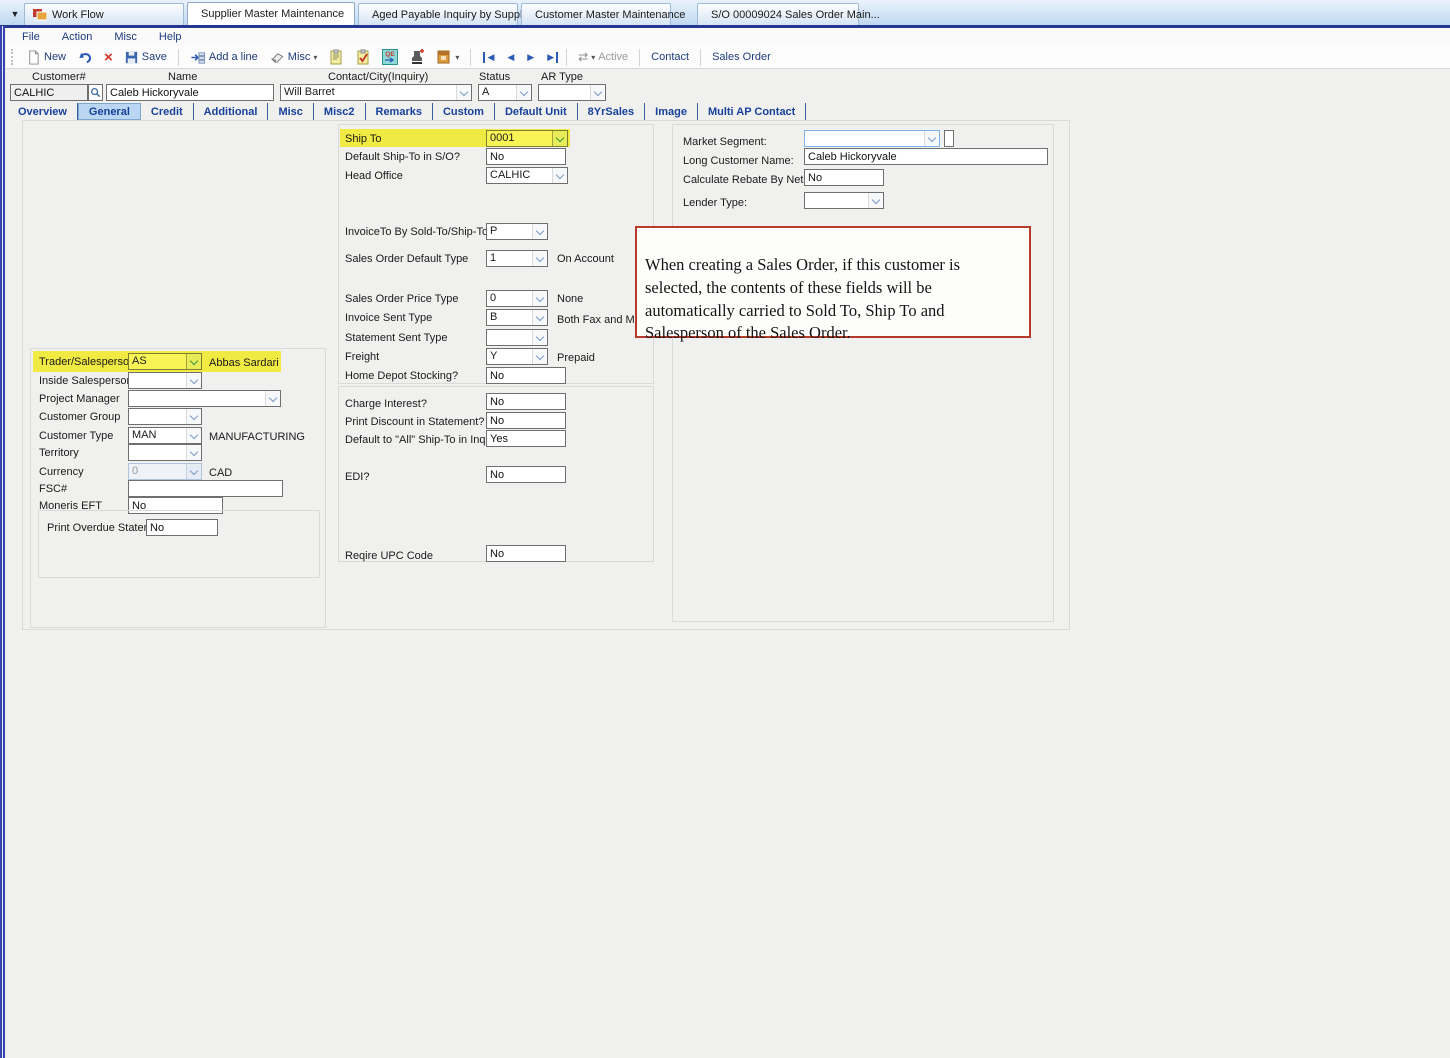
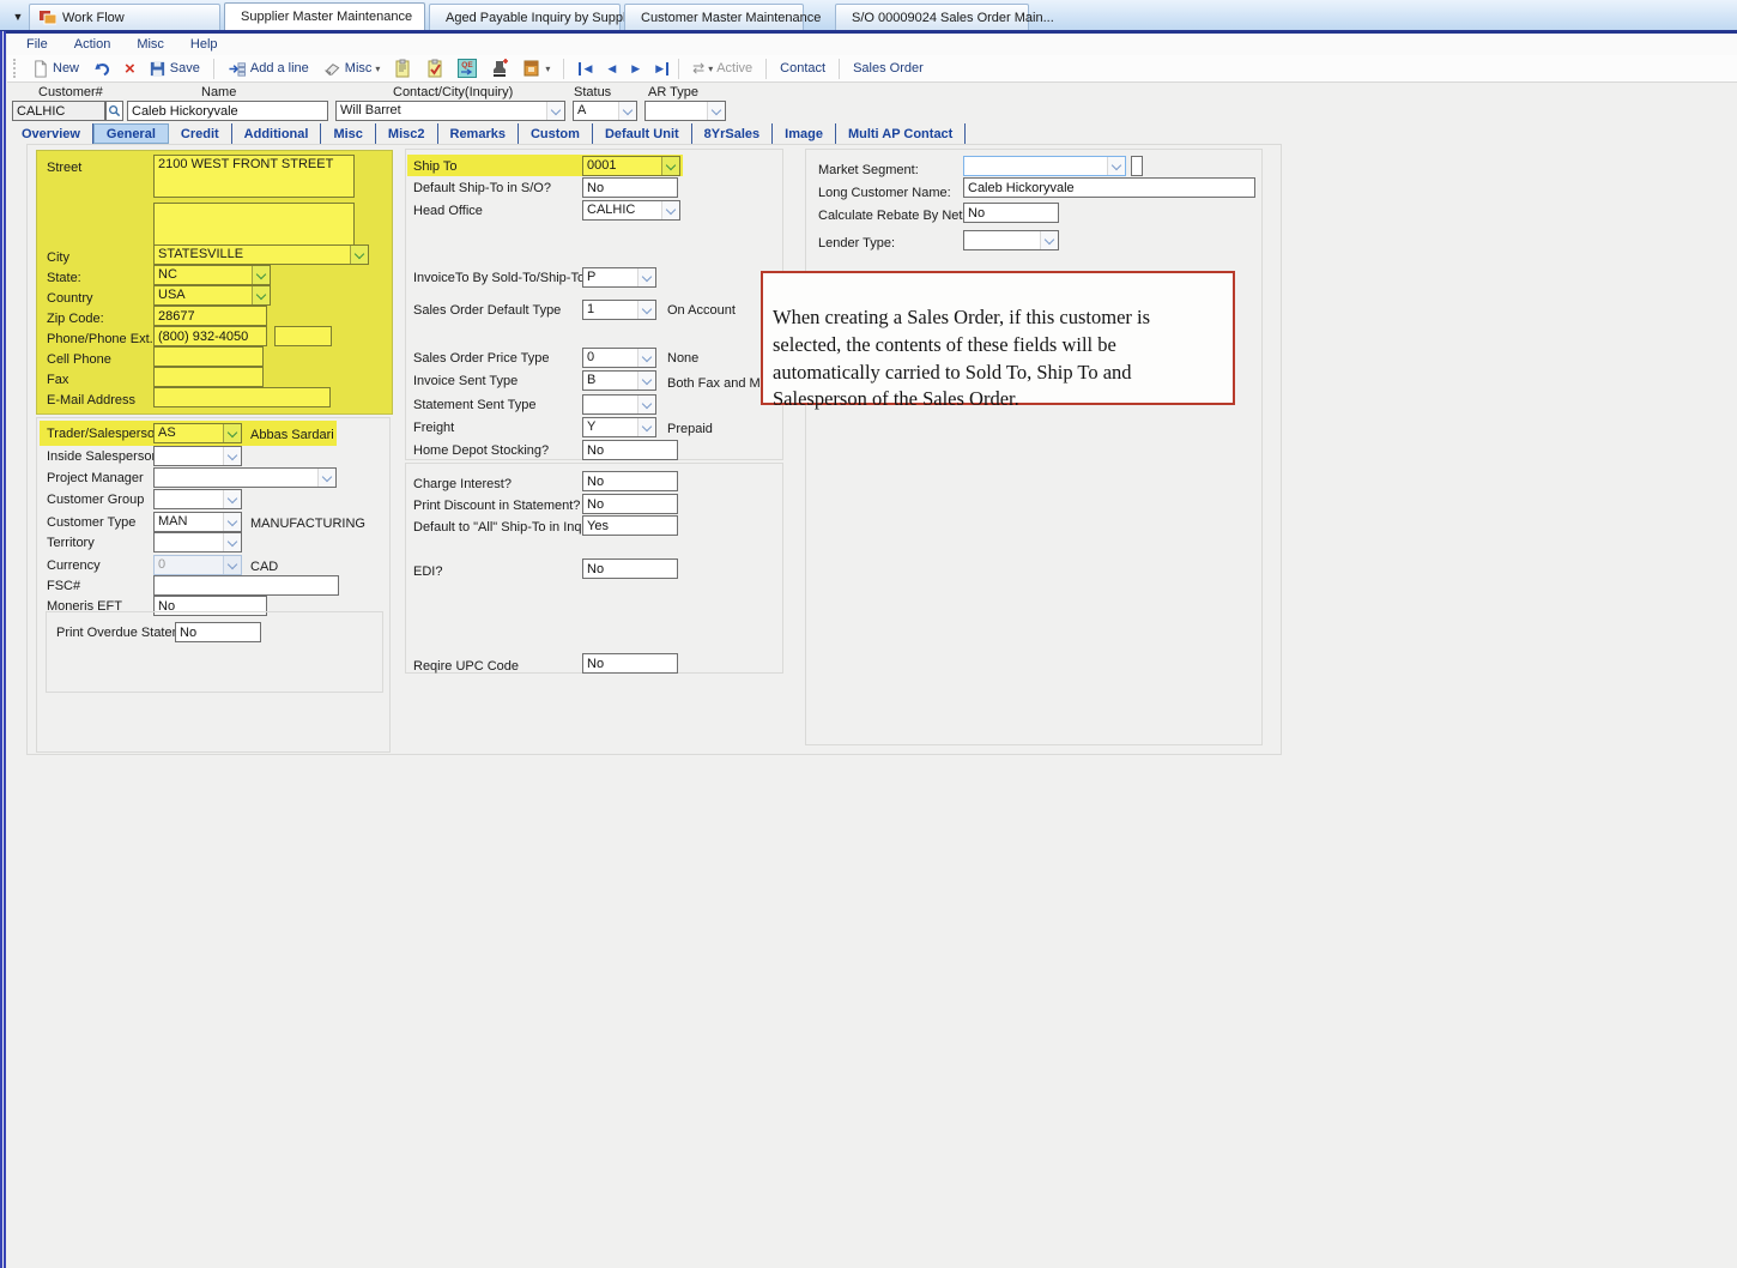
  ▼
  Work Flow
  Supplier Master Maintenance
  Aged Payable Inquiry by Supp
  Customer Master Maintenance
  S/O 00009024 Sales Order Main...
  File
  Action
  Misc
  Help
  New
  ×
  Save
  Add a line
  Misc
  ▾
  ▾
  ◀
  ◀
  ▶
  ▶
  ⇄
  ▾
  Active
  Contact
  Sales Order
  Customer#
  CALHIC
  Name
  Caleb Hickoryvale
  Contact/City(Inquiry)
  Will Barret
  Status
  A
  AR Type
  Overview
  General
  Credit
  Additional
  Misc
  Misc2
  Remarks
  Custom
  Default Unit
  8YrSales
  Image
  Multi AP Contact
+ Street
+ 2100 WEST FRONT STREET
+ City
+ STATESVILLE
+ State:
+ NC
+ Country
+ USA
+ Zip Code:
+ 28677
+ Phone/Phone Ext.
+ (800) 932-4050
+ Cell Phone
+ Fax
+ E-Mail Address
  Trader/Salesperso
  AS
  Abbas Sardari
  Inside Salesperso
  Project Manager
  Customer Group
  Customer Type
  MAN
  MANUFACTURING
  Territory
  Currency
  0
  CAD
  FSC#
  Moneris EFT
  No
  Print Overdue State
  No
  Ship To
  0001
  Default Ship-To in S/O?
  No
  Head Office
  CALHIC
  InvoiceTo By Sold-To/Ship-To
  P
  Sales Order Default Type
  1
  On Account
  Sales Order Price Type
  0
  None
  Invoice Sent Type
  B
  Both Fax and M
  Statement Sent Type
  Freight
  Y
  Prepaid
  Home Depot Stocking?
  No
  Charge Interest?
  No
  Print Discount in Statement?
  No
  Default to "All" Ship-To in Inq
  Yes
  EDI?
  No
  Reqire UPC Code
  No
  Market Segment:
  Long Customer Name:
  Caleb Hickoryvale
  Calculate Rebate By Net
  No
  Lender Type:
  When creating a Sales Order, if this customer is selected, the contents of these fields will be automatically carried to Sold To, Ship To and Salesperson of the Sales Order.
